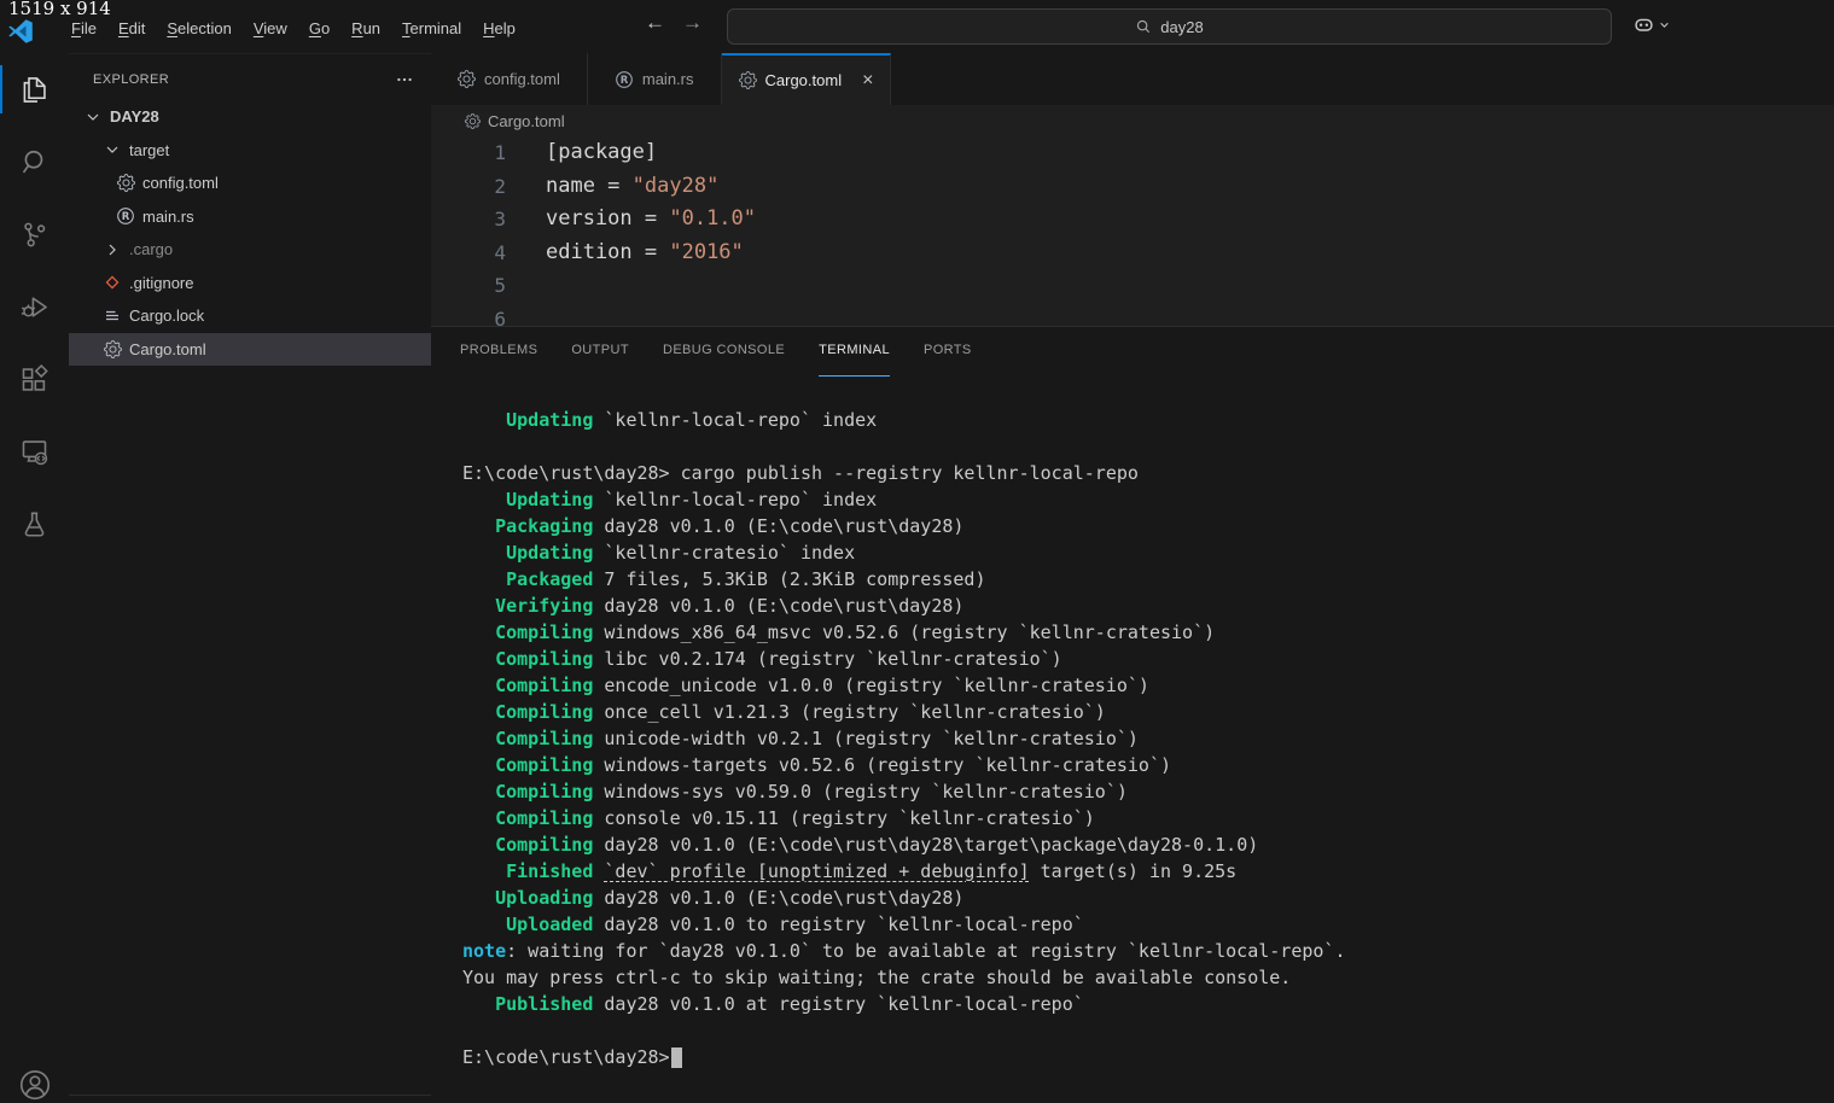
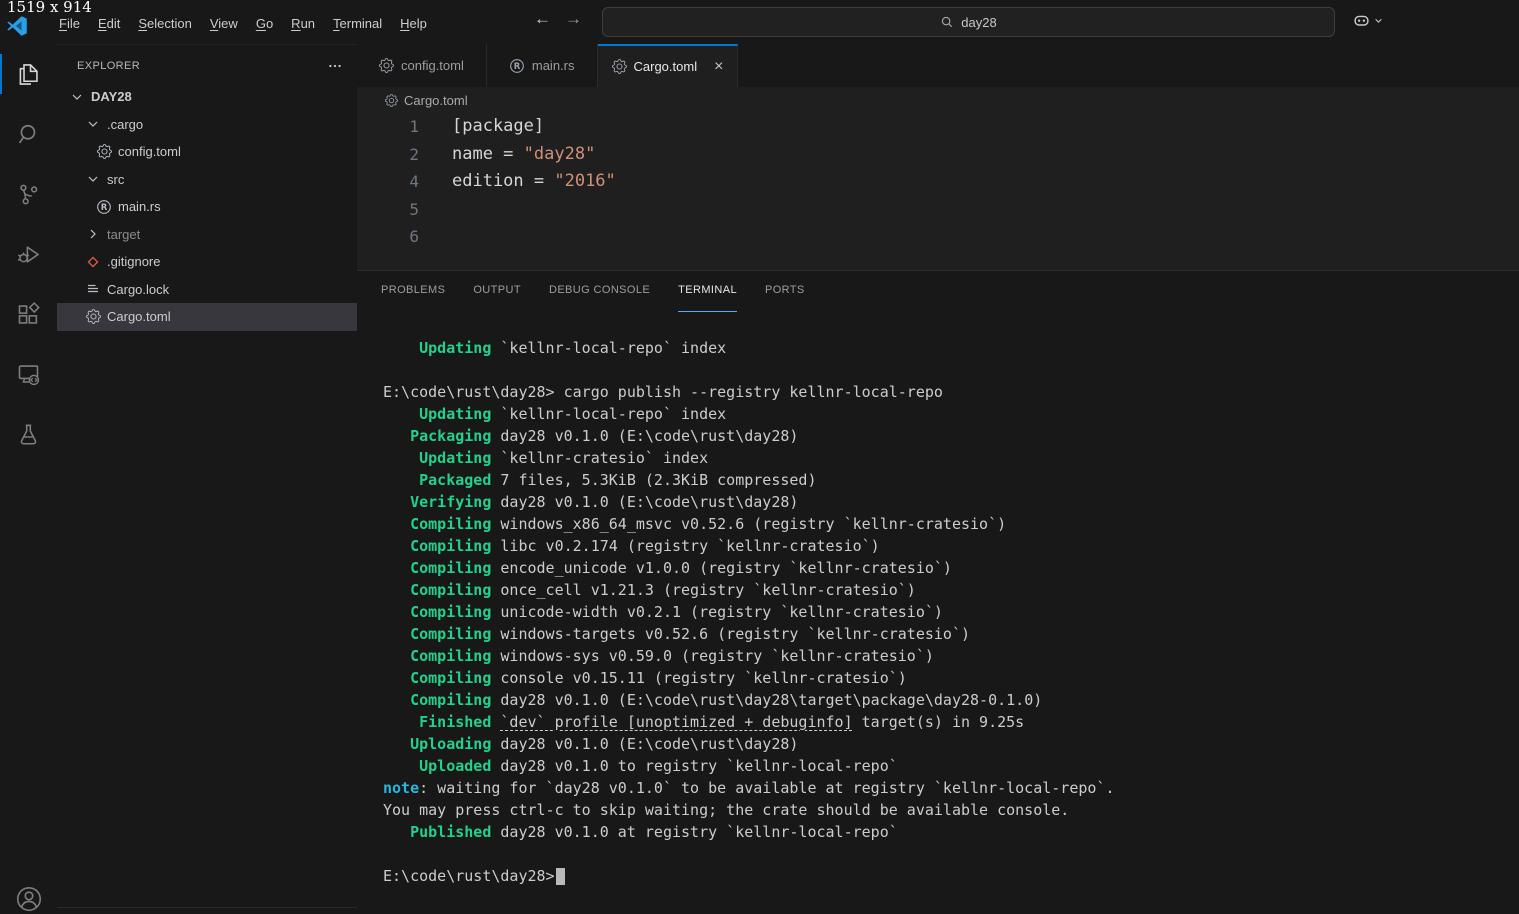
  1519 x 914
  File
  Edit
  Selection
  View
  Go
  Run
  Terminal
  Help
  ←
  →
  day28
  EXPLORER
  DAY28
- target
+ .cargo
  config.toml
+ src
  R
  main.rs
- .cargo
+ target
  .gitignore
  Cargo.lock
  Cargo.toml
  config.toml
  R
  main.rs
  Cargo.toml
  ×
  Cargo.toml
  1
  [package]
  2
  name = "day28"
- 3
- version = "0.1.0"
  4
  edition = "2016"
  5
  6
  PROBLEMS
  OUTPUT
  DEBUG CONSOLE
  TERMINAL
  PORTS
  Updating `kellnr-local-repo` index
  E:\code\rust\day28> cargo publish --registry kellnr-local-repo
  Updating `kellnr-local-repo` index
  Packaging day28 v0.1.0 (E:\code\rust\day28)
  Updating `kellnr-cratesio` index
  Packaged 7 files, 5.3KiB (2.3KiB compressed)
  Verifying day28 v0.1.0 (E:\code\rust\day28)
  Compiling windows_x86_64_msvc v0.52.6 (registry `kellnr-cratesio`)
  Compiling libc v0.2.174 (registry `kellnr-cratesio`)
  Compiling encode_unicode v1.0.0 (registry `kellnr-cratesio`)
  Compiling once_cell v1.21.3 (registry `kellnr-cratesio`)
  Compiling unicode-width v0.2.1 (registry `kellnr-cratesio`)
  Compiling windows-targets v0.52.6 (registry `kellnr-cratesio`)
  Compiling windows-sys v0.59.0 (registry `kellnr-cratesio`)
  Compiling console v0.15.11 (registry `kellnr-cratesio`)
  Compiling day28 v0.1.0 (E:\code\rust\day28\target\package\day28-0.1.0)
  Finished `dev` profile [unoptimized + debuginfo] target(s) in 9.25s
  Uploading day28 v0.1.0 (E:\code\rust\day28)
  Uploaded day28 v0.1.0 to registry `kellnr-local-repo`
  note: waiting for `day28 v0.1.0` to be available at registry `kellnr-local-repo`.
  You may press ctrl-c to skip waiting; the crate should be available console.
  Published day28 v0.1.0 at registry `kellnr-local-repo`
  E:\code\rust\day28>
